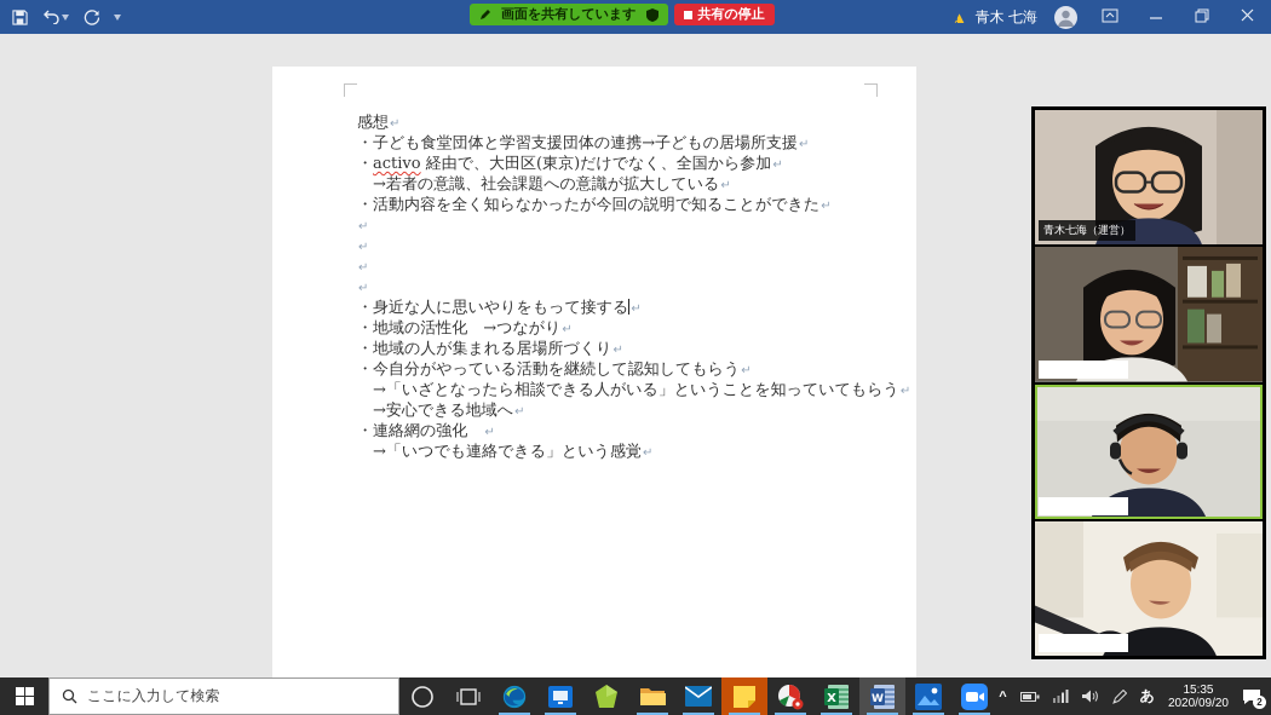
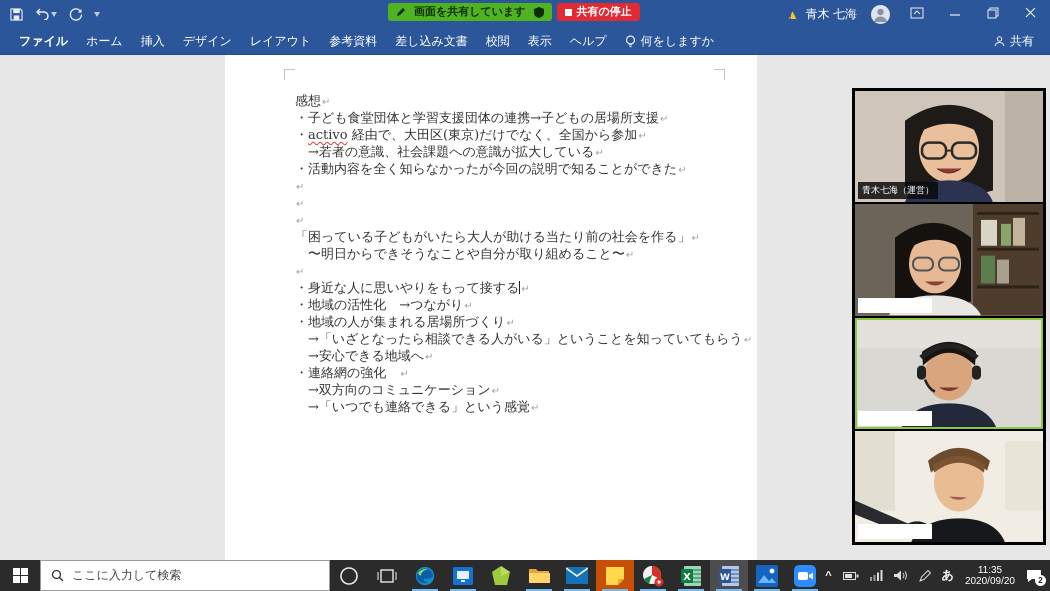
  画面を共有しています
  共有の停止
  ▲!
  青木 七海
+ ファイル
+ ホーム
+ 挿入
+ デザイン
+ レイアウト
+ 参考資料
+ 差し込み文書
+ 校閲
+ 表示
+ ヘルプ
+ 何をしますか
+ 共有
  感想↵
  ・子ども食堂団体と学習支援団体の連携→子どもの居場所支援↵
  ・activo 経由で、大田区(東京)だけでなく、全国から参加↵
  →若者の意識、社会課題への意識が拡大している↵
  ・活動内容を全く知らなかったが今回の説明で知ることができた↵
  ↵
  ↵
  ↵
+ 「困っている子どもがいたら大人が助ける当たり前の社会を作る」↵
+ 〜明日からできそうなことや自分が取り組めること〜↵
  ↵
  ・身近な人に思いやりをもって接する ↵
  ・地域の活性化 →つながり↵
  ・地域の人が集まれる居場所づくり↵
- ・今自分がやっている活動を継続して認知してもらう↵
  →「いざとなったら相談できる人がいる」ということを知っていてもらう↵
  →安心できる地域へ↵
  ・連絡網の強化 ↵
+ →双方向のコミュニケーション↵
  →「いつでも連絡できる」という感覚↵
  青木七海（運営）
  ここに入力して検索
  X
  W
  ^
  あ
- 15:35
+ 11:35
  2020/09/20
  2
